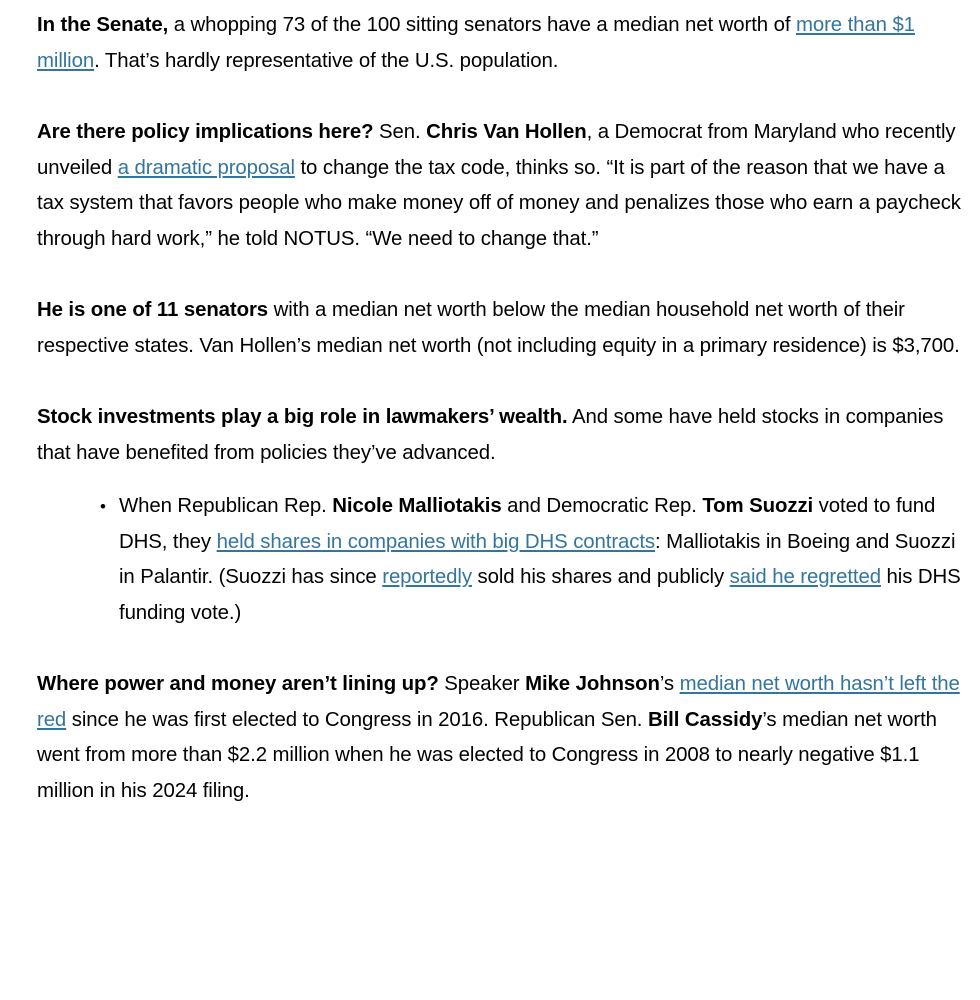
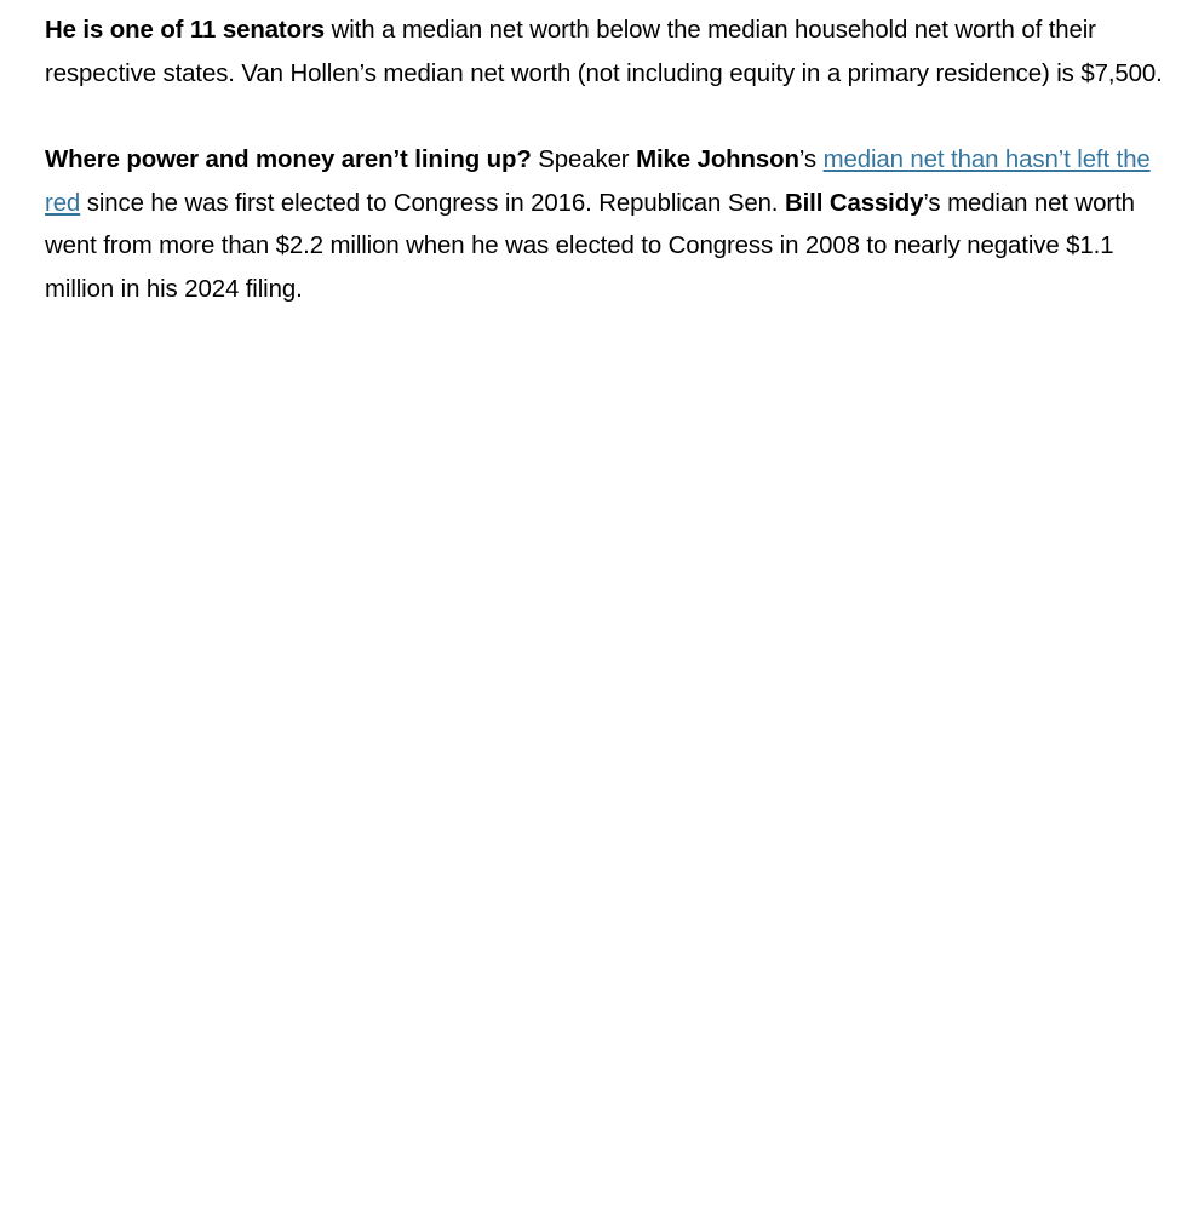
- In the Senate, a whopping 73 of the 100 sitting senators have a median net worth of more than $1 million. That’s hardly representative of the U.S. population.
- Are there policy implications here? Sen. Chris Van Hollen, a Democrat from Maryland who recently unveiled a dramatic proposal to change the tax code, thinks so. “It is part of the reason that we have a tax system that favors people who make money off of money and penalizes those who earn a paycheck through hard work,” he told NOTUS. “We need to change that.”
- He is one of 11 senators with a median net worth below the median household net worth of their respective states. Van Hollen’s median net worth (not including equity in a primary residence) is $3,700.
+ He is one of 11 senators with a median net worth below the median household net worth of their respective states. Van Hollen’s median net worth (not including equity in a primary residence) is $7,500.
- Stock investments play a big role in lawmakers’ wealth. And some have held stocks in companies that have benefited from policies they’ve advanced.
- When Republican Rep. Nicole Malliotakis and Democratic Rep. Tom Suozzi voted to fund DHS, they held shares in companies with big DHS contracts: Malliotakis in Boeing and Suozzi in Palantir. (Suozzi has since reportedly sold his shares and publicly said he regretted his DHS funding vote.)
- Where power and money aren’t lining up? Speaker Mike Johnson’s median net worth hasn’t left the red since he was first elected to Congress in 2016. Republican Sen. Bill Cassidy’s median net worth went from more than $2.2 million when he was elected to Congress in 2008 to nearly negative $1.1 million in his 2024 filing.
+ Where power and money aren’t lining up? Speaker Mike Johnson’s median net than hasn’t left the red since he was first elected to Congress in 2016. Republican Sen. Bill Cassidy’s median net worth went from more than $2.2 million when he was elected to Congress in 2008 to nearly negative $1.1 million in his 2024 filing.
